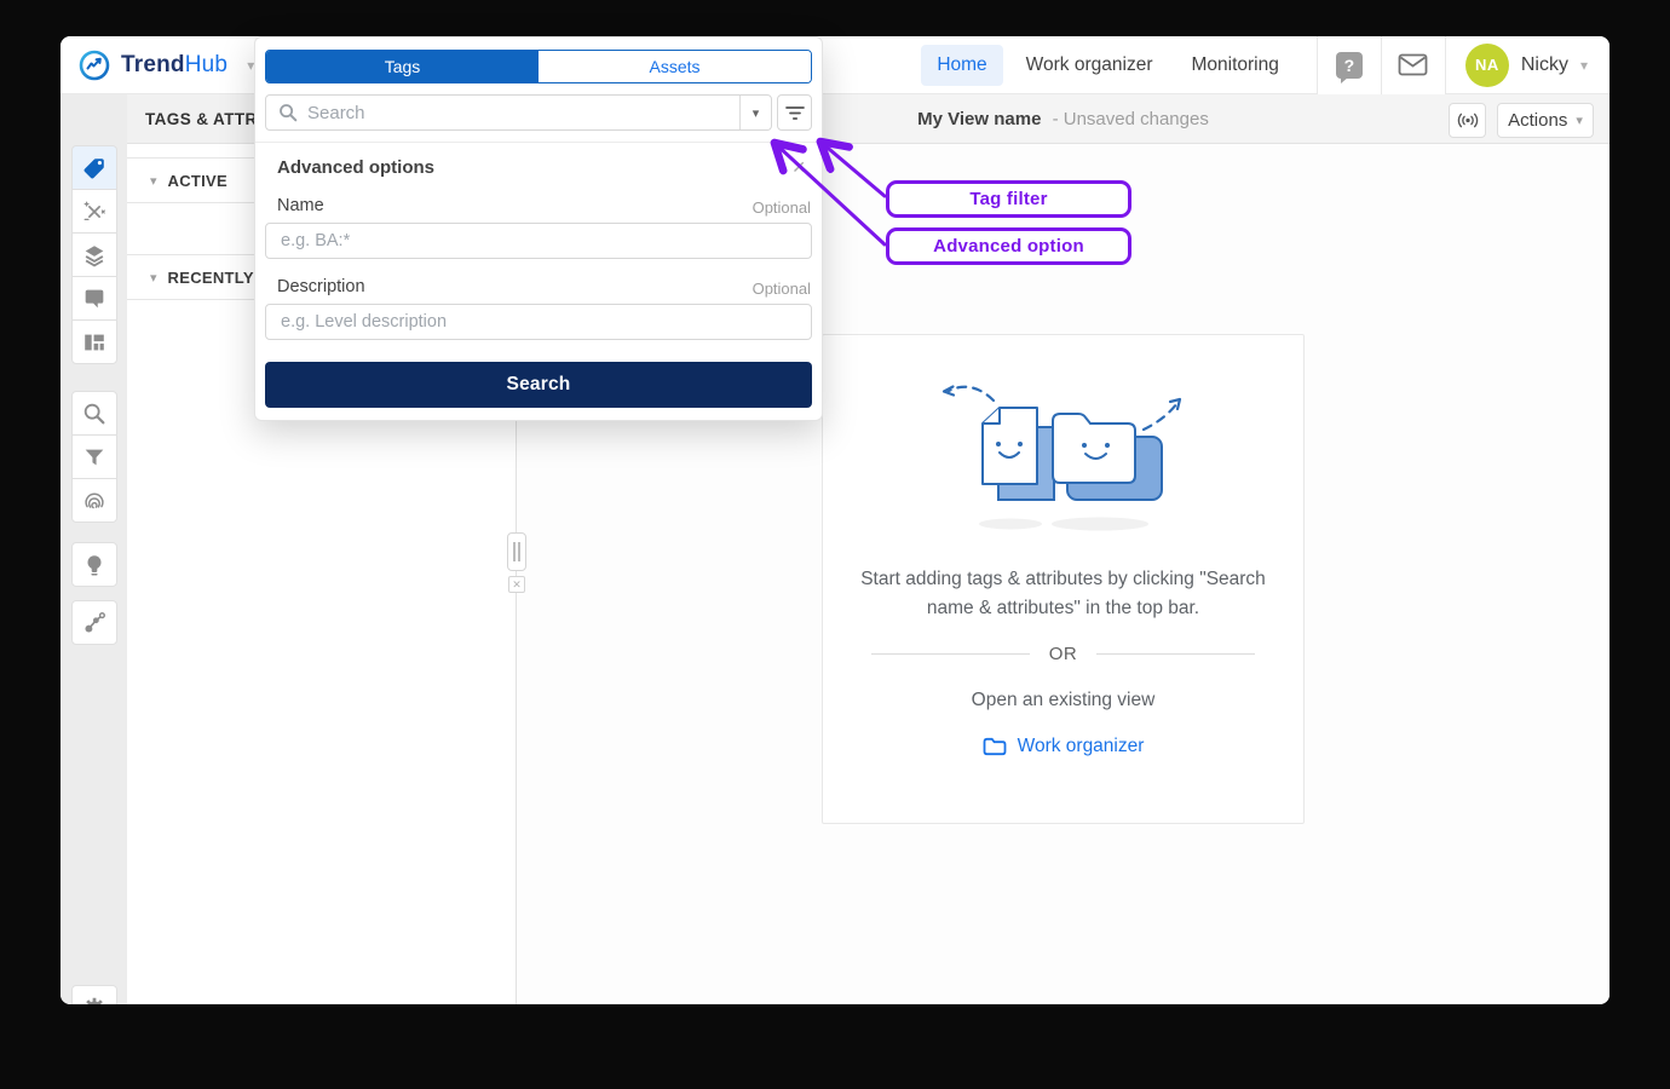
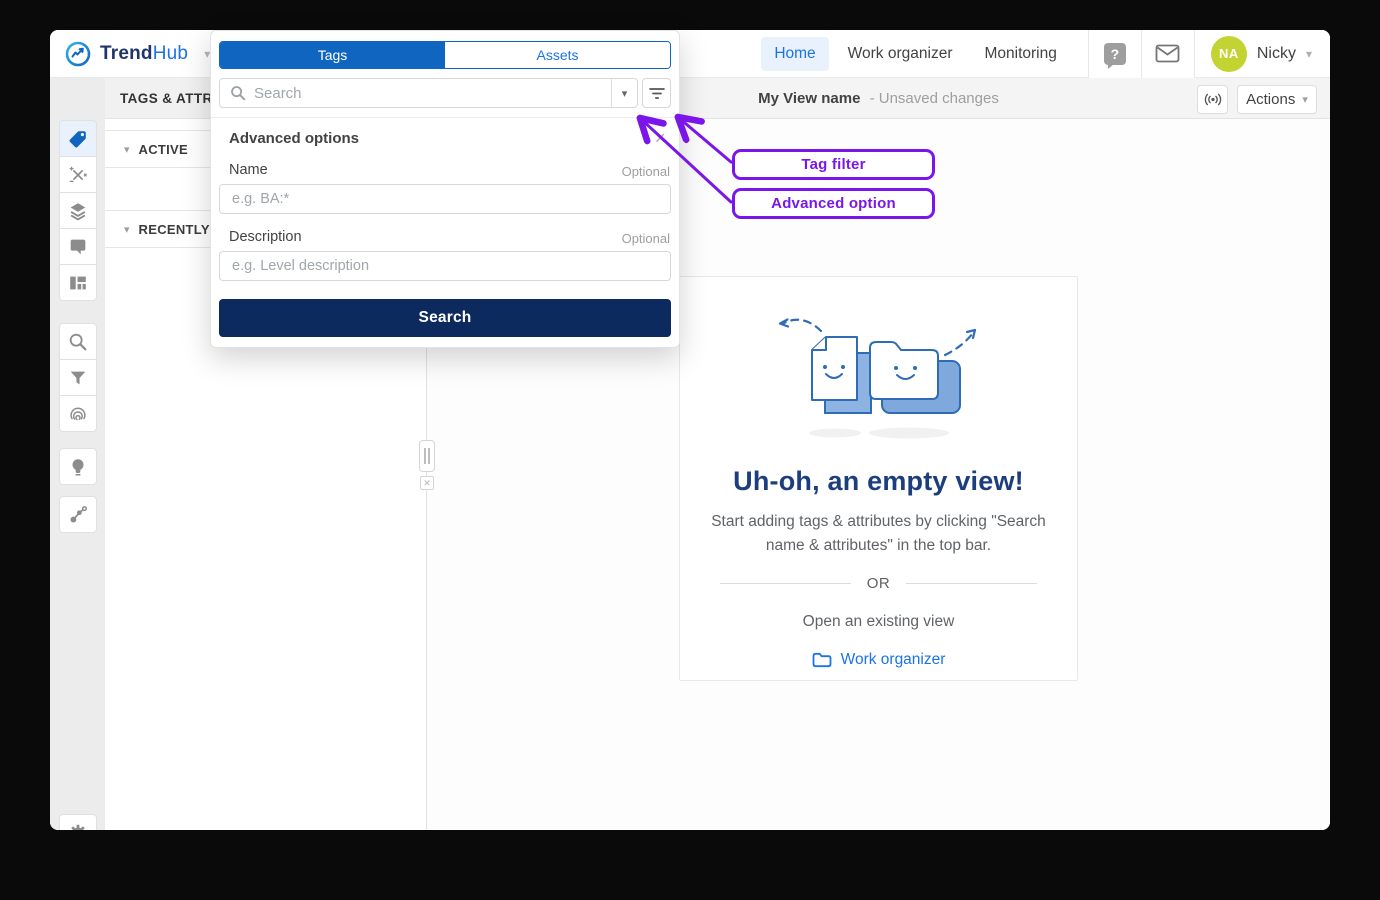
  TrendHub
  ▾
  Home
  Work organizer
  Monitoring
  ?
  NA
  Nicky
  ▾
  TAGS & ATTR
  ▾
  ACTIVE
  ▾
  RECENTLY
  ✕
  My View name - Unsaved changes
  Actions
  ▾
+ Uh-oh, an empty view!
  Start adding tags & attributes by clicking "Search
  name & attributes" in the top bar.
  OR
  Open an existing view
  Work organizer
  Tags
  Assets
  Search
  ▾
  Advanced options
  Name
  Optional
  e.g. BA:*
  Description
  Optional
  e.g. Level description
  Search
  Tag filter
  Advanced option
